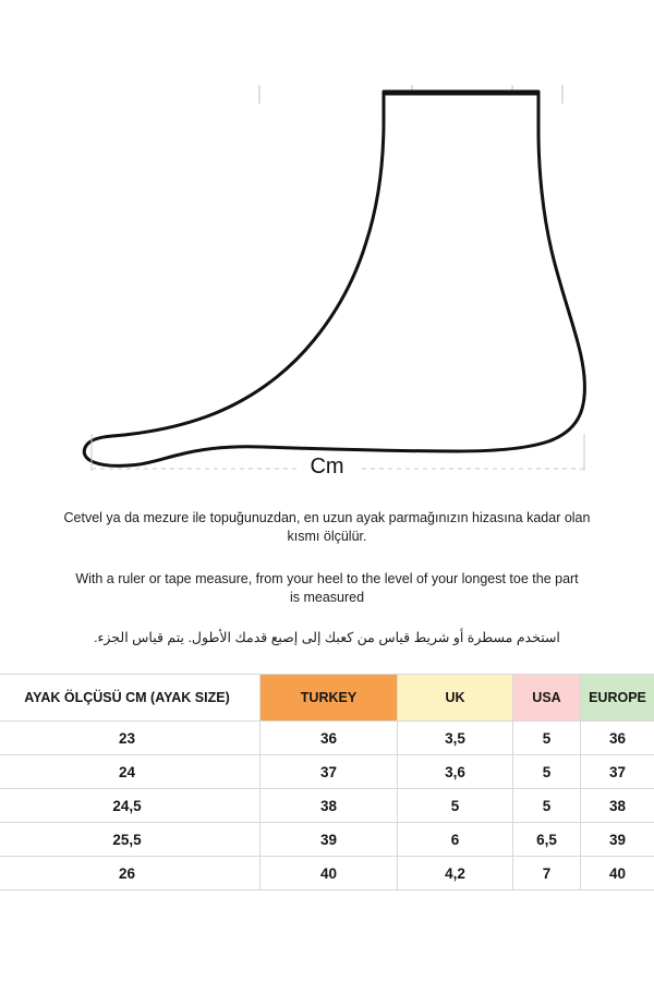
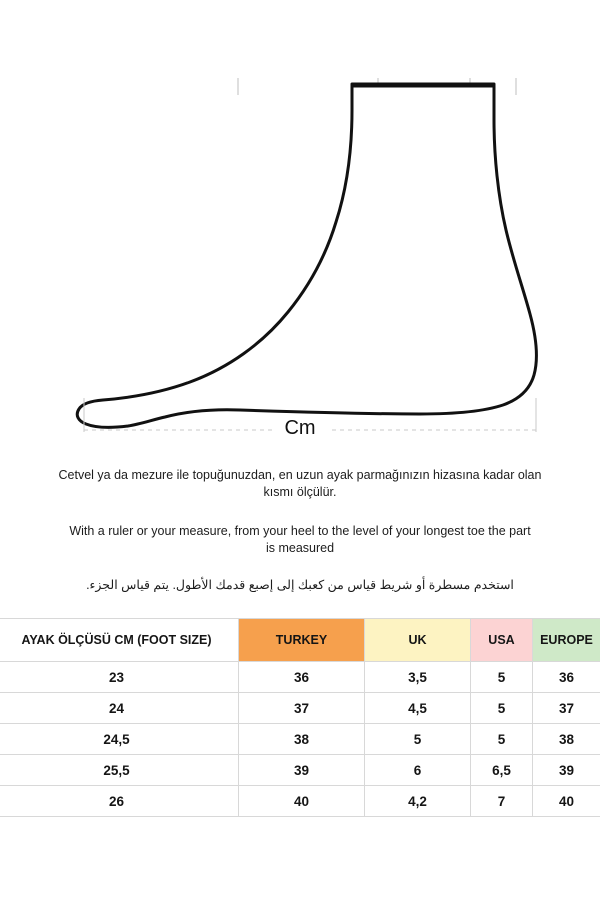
  Cm
  Cetvel ya da mezure ile topuğunuzdan, en uzun ayak parmağınızın hizasına kadar olan kısmı ölçülür.
- With a ruler or tape measure, from your heel to the level of your longest toe the part is measured
+ With a ruler or your measure, from your heel to the level of your longest toe the part is measured
  استخدم مسطرة أو شريط قياس من كعبك إلى إصبع قدمك الأطول. يتم قياس الجزء.
- AYAK ÖLÇÜSÜ CM (AYAK SIZE)	TURKEY	UK	USA	EUROPE
+ AYAK ÖLÇÜSÜ CM (FOOT SIZE)	TURKEY	UK	USA	EUROPE
  23	36	3,5	5	36
- 24	37	3,6	5	37
+ 24	37	4,5	5	37
  24,5	38	5	5	38
  25,5	39	6	6,5	39
  26	40	4,2	7	40
